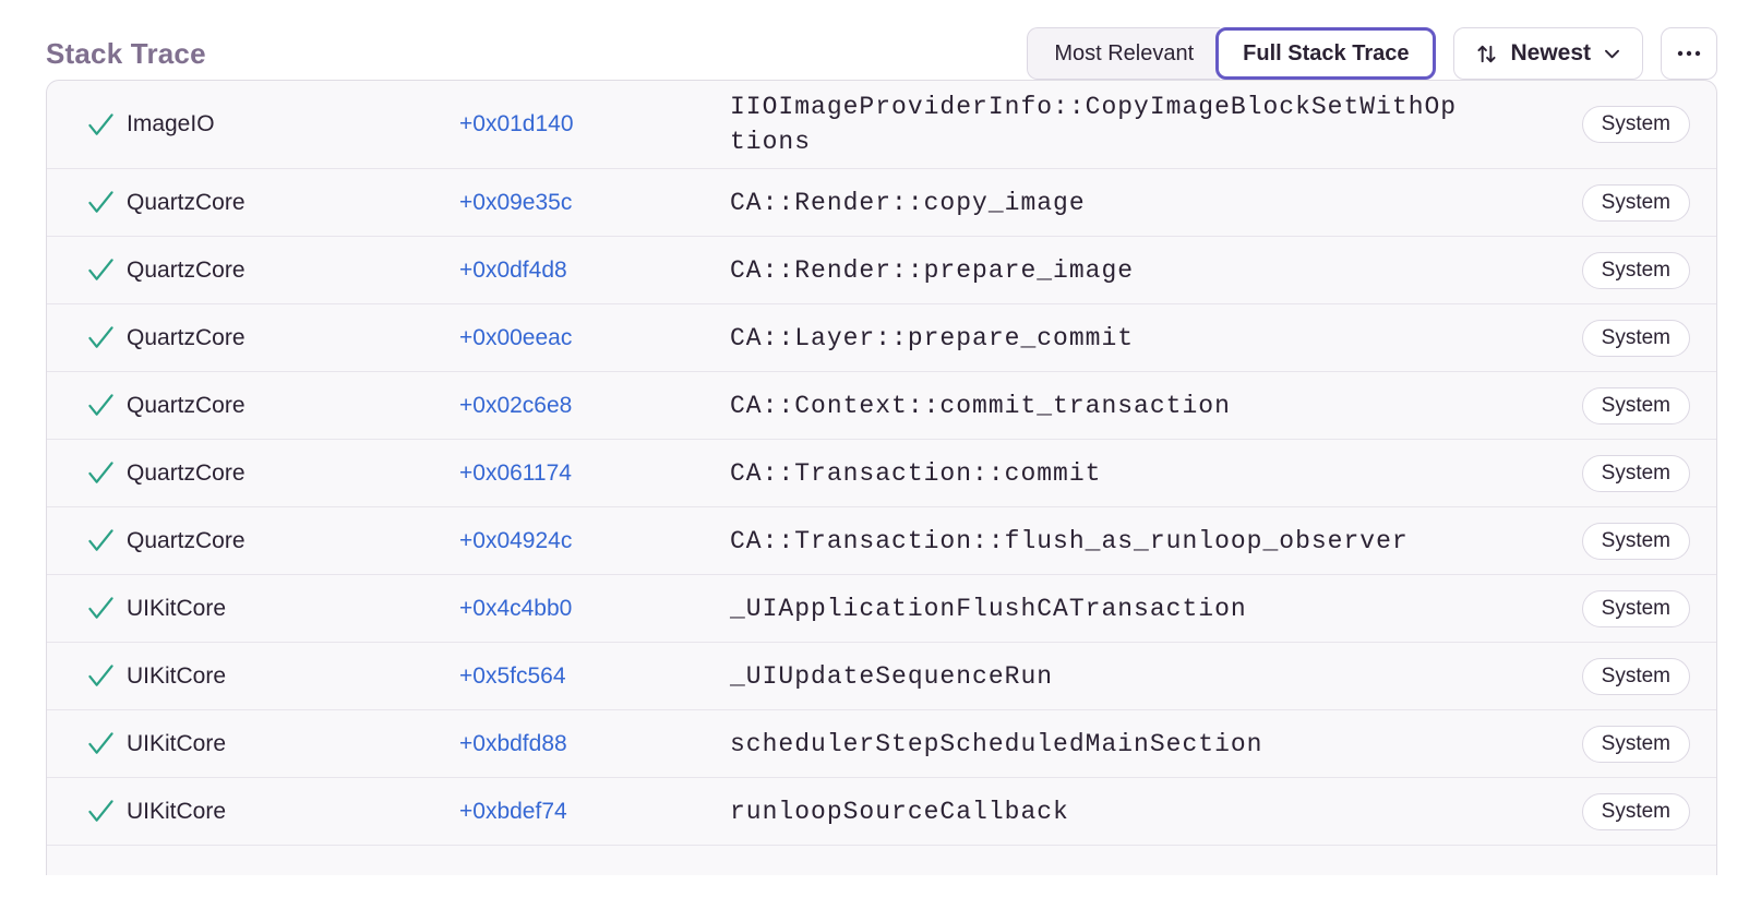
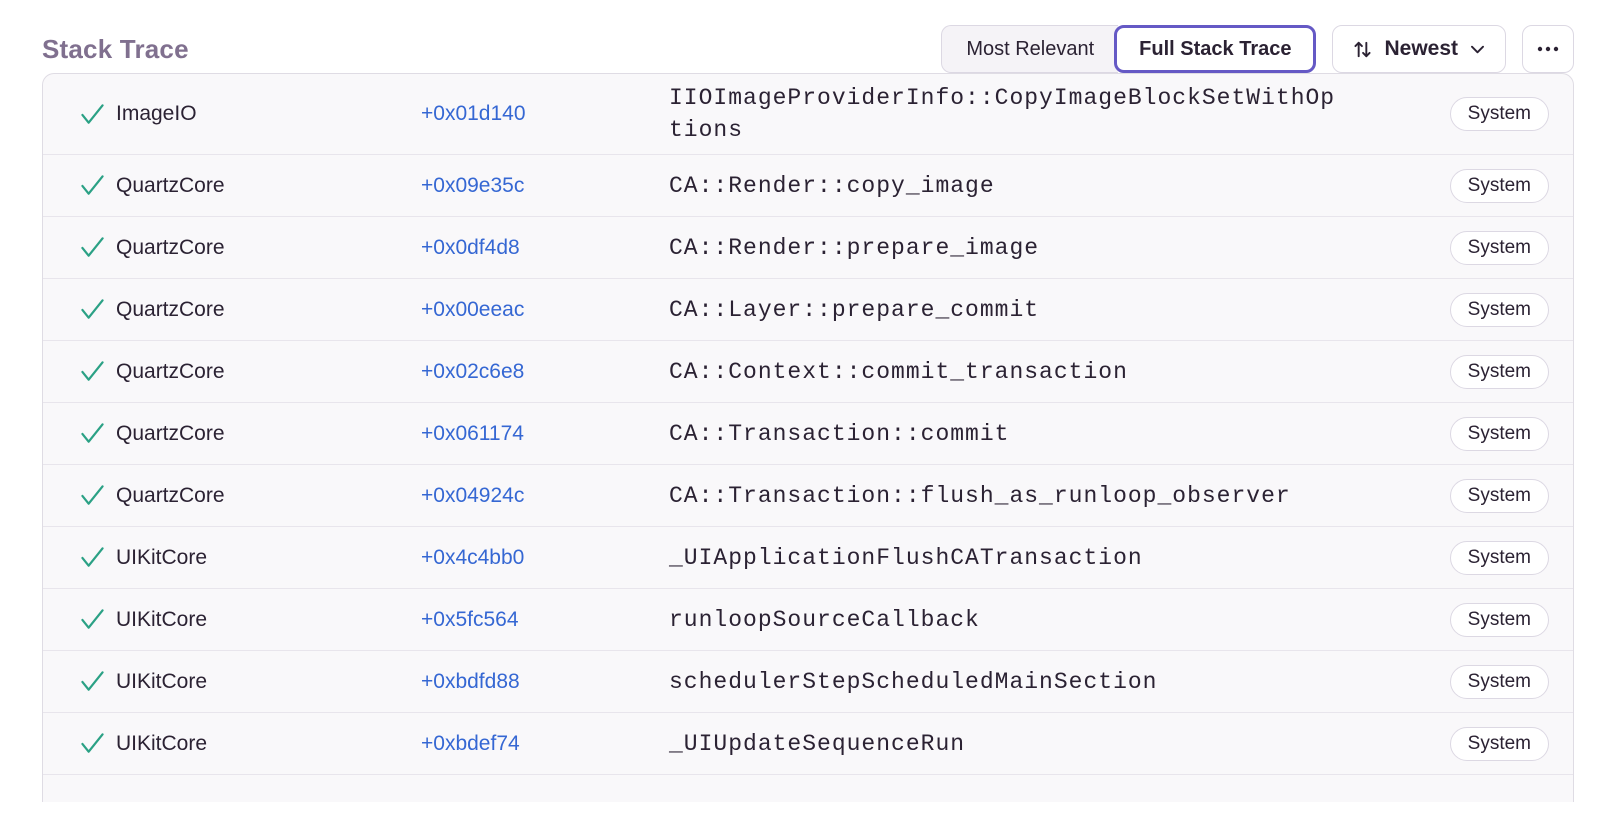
  Stack Trace
  Most Relevant
  Full Stack Trace
  Newest
  ImageIO
  +0x01d140
  IIOImageProviderInfo::CopyImageBlockSetWithOptions
  System
  QuartzCore
  +0x09e35c
  CA::Render::copy_image
  System
  QuartzCore
  +0x0df4d8
  CA::Render::prepare_image
  System
  QuartzCore
  +0x00eeac
  CA::Layer::prepare_commit
  System
  QuartzCore
  +0x02c6e8
  CA::Context::commit_transaction
  System
  QuartzCore
  +0x061174
  CA::Transaction::commit
  System
  QuartzCore
  +0x04924c
  CA::Transaction::flush_as_runloop_observer
  System
  UIKitCore
  +0x4c4bb0
  _UIApplicationFlushCATransaction
  System
  UIKitCore
  +0x5fc564
- _UIUpdateSequenceRun
+ runloopSourceCallback
  System
  UIKitCore
  +0xbdfd88
  schedulerStepScheduledMainSection
  System
  UIKitCore
  +0xbdef74
- runloopSourceCallback
+ _UIUpdateSequenceRun
  System
